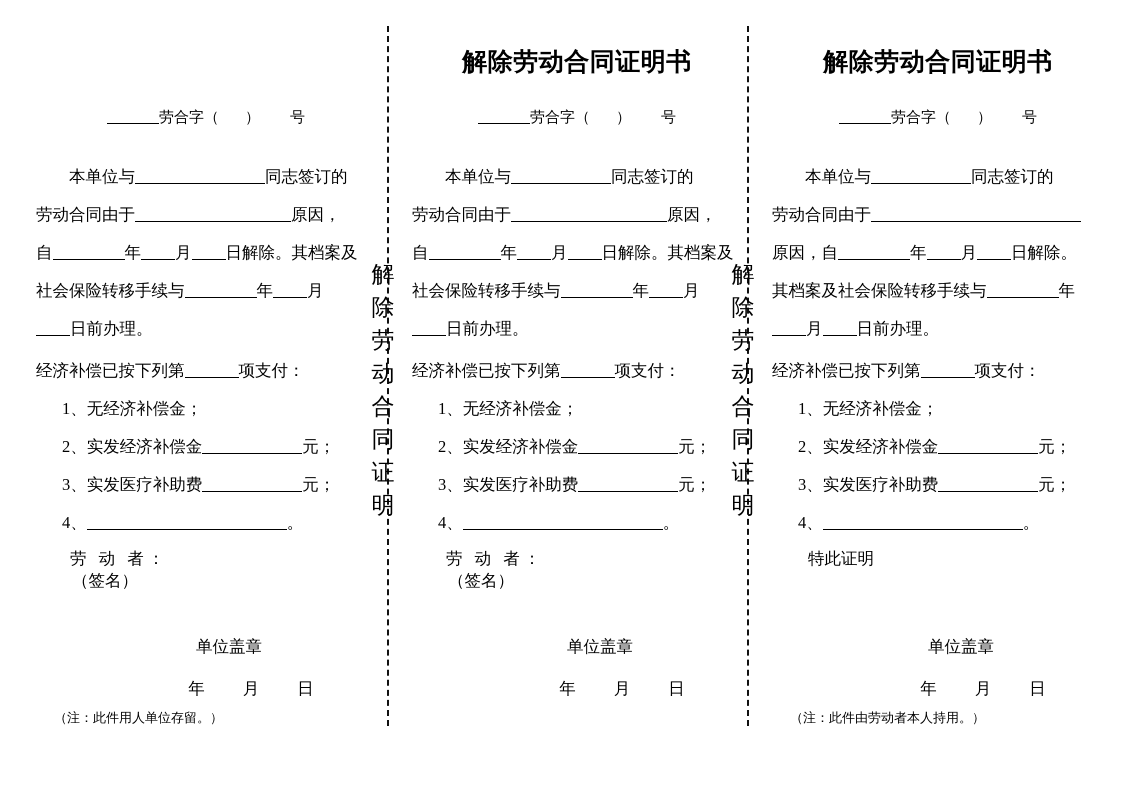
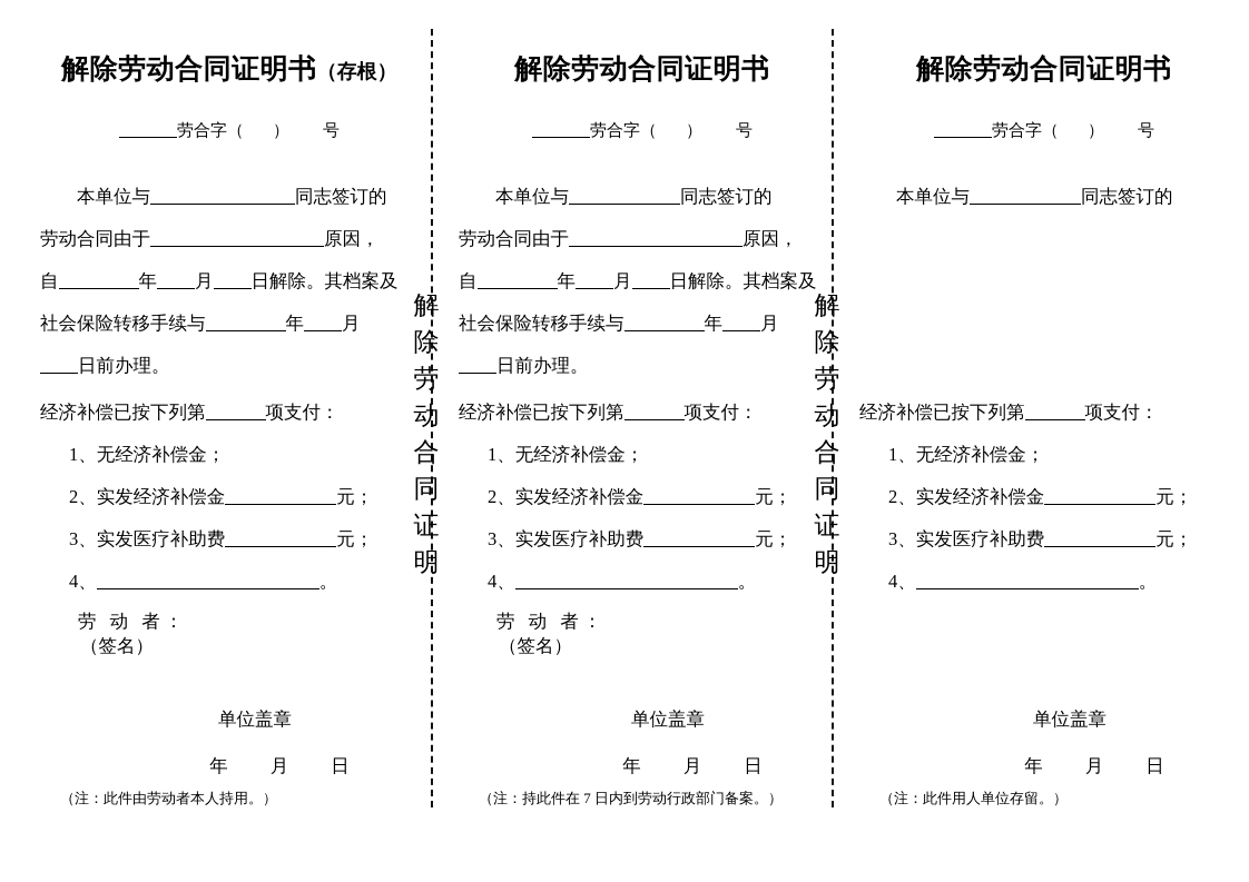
  解
  除
  劳
  动
  合
  同
  证
  明
  解
  除
  劳
  动
  合
  同
  证
  明
+ 解除劳动合同证明书（存根）
  劳合字（ ） 号
  本单位与 同志签订的
  劳动合同由于 原因，
  自 年 月 日解除。其档案及
  社会保险转移手续与 年 月
  日前办理。
  经济补偿已按下列第 项支付：
  1、无经济补偿金；
  2、实发经济补偿金 元；
  3、实发医疗补助费 元；
  4、 。
  劳 动 者：
  （签名）
  单位盖章
  年 月 日
- （注：此件用人单位存留。）
+ （注：此件由劳动者本人持用。）
  解除劳动合同证明书
  劳合字（ ） 号
  本单位与 同志签订的
  劳动合同由于 原因，
  自 年 月 日解除。其档案及
  社会保险转移手续与 年 月
  日前办理。
  经济补偿已按下列第 项支付：
  1、无经济补偿金；
  2、实发经济补偿金 元；
  3、实发医疗补助费 元；
  4、 。
  劳 动 者：
  （签名）
  单位盖章
  年 月 日
+ （注：持此件在 7 日内到劳动行政部门备案。）
  解除劳动合同证明书
  劳合字（ ） 号
  本单位与 同志签订的
- 劳动合同由于
- 原因，自 年 月 日解除。
- 其档案及社会保险转移手续与 年
- 月 日前办理。
  经济补偿已按下列第 项支付：
  1、无经济补偿金；
  2、实发经济补偿金 元；
  3、实发医疗补助费 元；
  4、 。
- 特此证明
  单位盖章
  年 月 日
- （注：此件由劳动者本人持用。）
+ （注：此件用人单位存留。）
